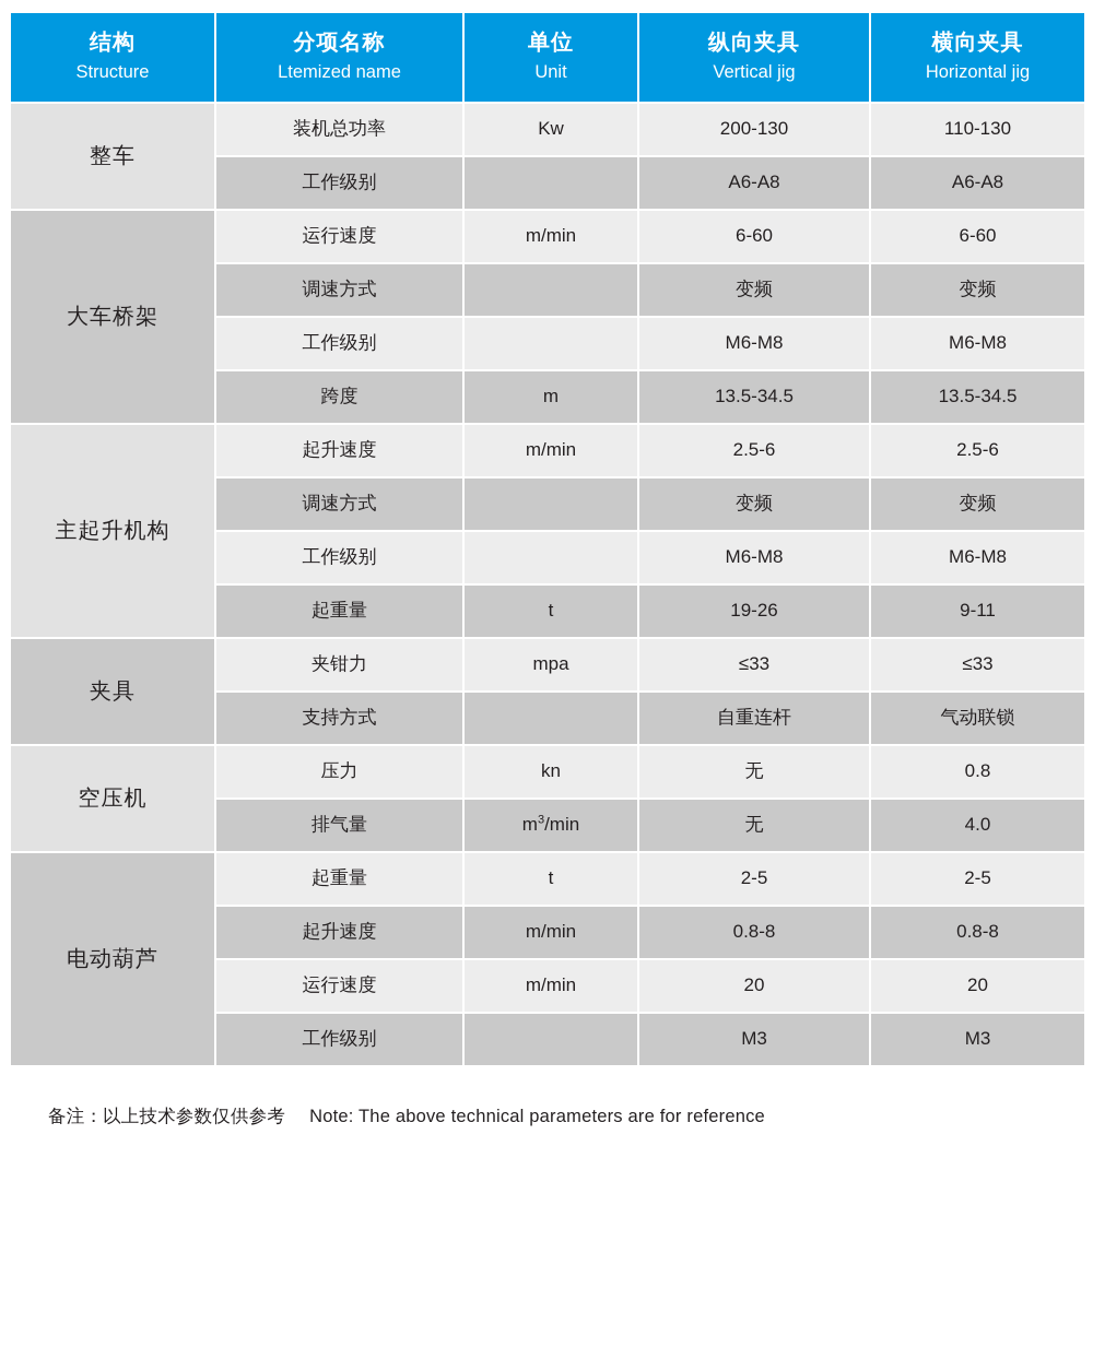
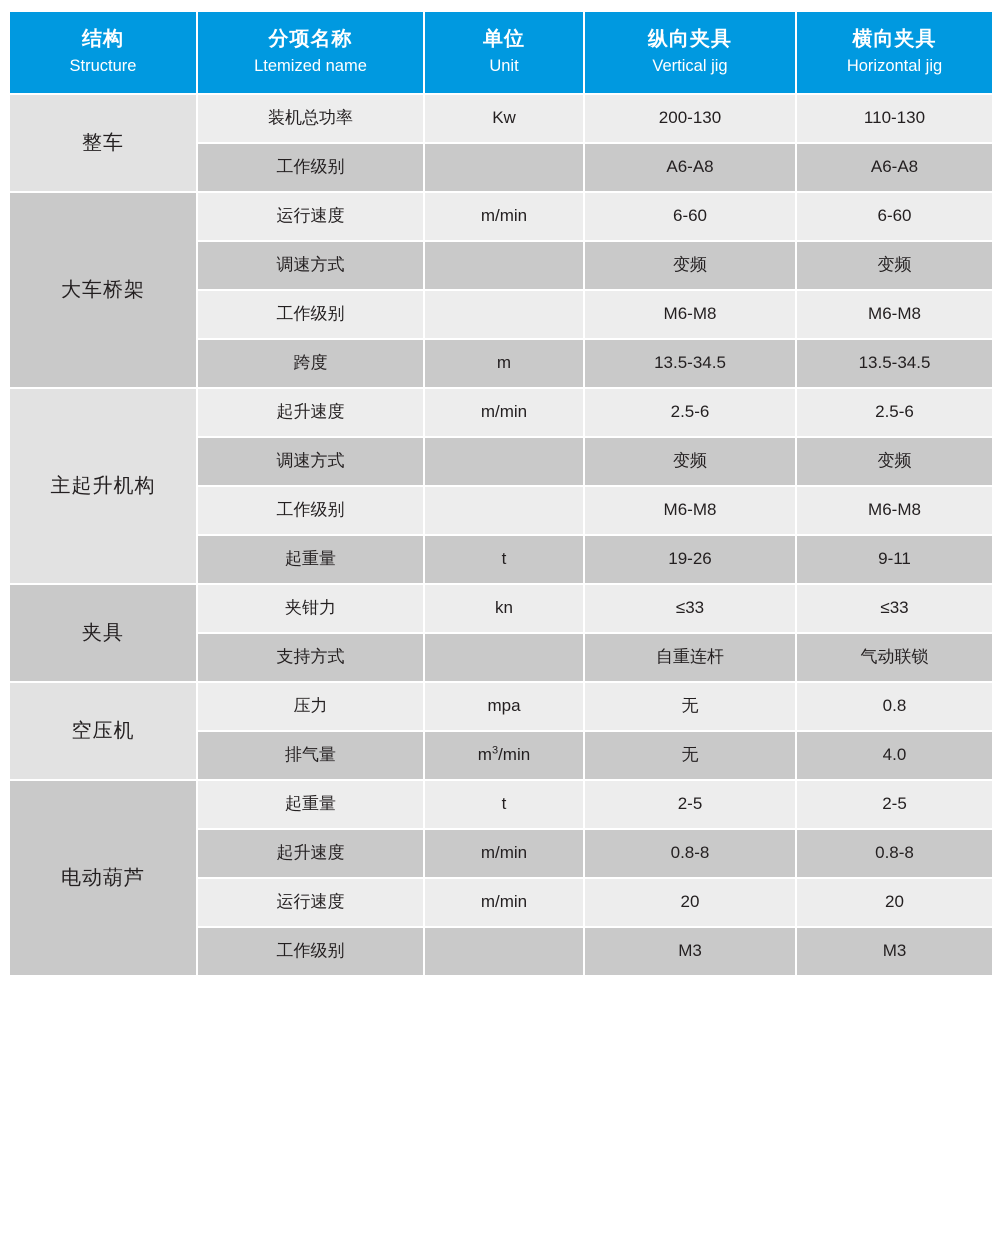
  结构 Structure	分项名称 Ltemized name	单位 Unit	纵向夹具 Vertical jig	横向夹具 Horizontal jig
  整车	装机总功率	Kw	200-130	110-130
  工作级别		A6-A8	A6-A8
  大车桥架	运行速度	m/min	6-60	6-60
  调速方式		变频	变频
  工作级别		M6-M8	M6-M8
  跨度	m	13.5-34.5	13.5-34.5
  主起升机构	起升速度	m/min	2.5-6	2.5-6
  调速方式		变频	变频
  工作级别		M6-M8	M6-M8
  起重量	t	19-26	9-11
- 夹具	夹钳力	mpa	≤33	≤33
+ 夹具	夹钳力	kn	≤33	≤33
  支持方式		自重连杆	气动联锁
- 空压机	压力	kn	无	0.8
+ 空压机	压力	mpa	无	0.8
  排气量	m3/min	无	4.0
  电动葫芦	起重量	t	2-5	2-5
  起升速度	m/min	0.8-8	0.8-8
  运行速度	m/min	20	20
  工作级别		M3	M3
- 备注：以上技术参数仅供参考 Note: The above technical parameters are for reference
